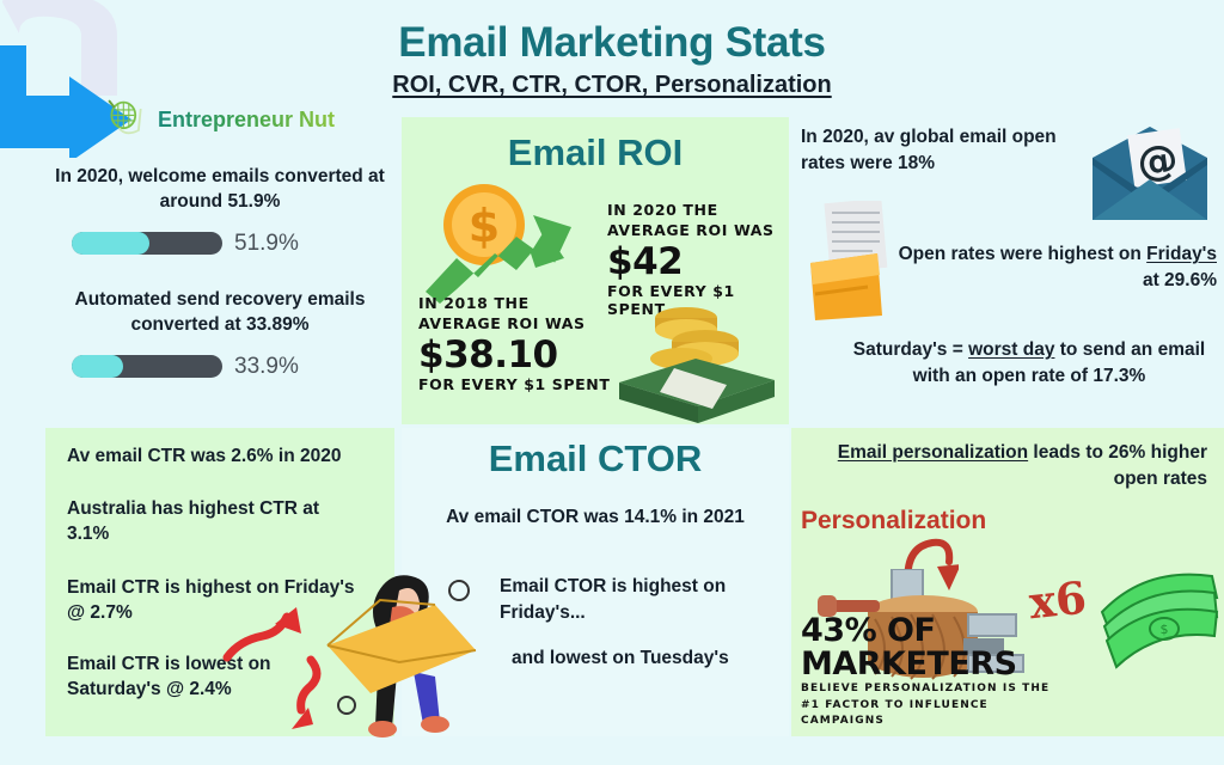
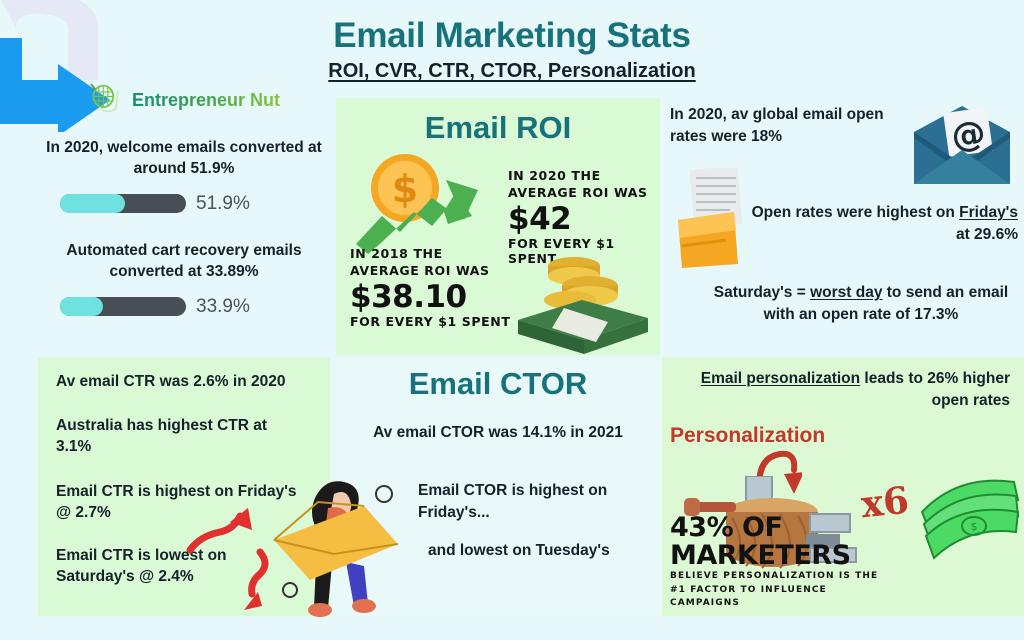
  Email Marketing Stats
  ROI, CVR, CTR, CTOR, Personalization
  Entrepreneur Nut
  In 2020, welcome emails converted at around 51.9%
  51.9%
- Automated send recovery emails converted at 33.89%
+ Automated cart recovery emails converted at 33.89%
  33.9%
  Email ROI
  $
  IN 2018 THE
  AVERAGE ROI WAS
  $38.10
  FOR EVERY $1 SPENT
  IN 2020 THE
  AVERAGE ROI WAS
  $42
  FOR EVERY $1 SPENT
  In 2020, av global email open rates were 18%
  Open rates were highest on Friday's at 29.6%
  Saturday's = worst day to send an email with an open rate of 17.3%
  Av email CTR was 2.6% in 2020
  Australia has highest CTR at 3.1%
  Email CTR is highest on Friday's @ 2.7%
  Email CTR is lowest on Saturday's @ 2.4%
  Email CTOR
  Av email CTOR was 14.1% in 2021
  Email CTOR is highest on Friday's...
  and lowest on Tuesday's
  Email personalization leads to 26% higher open rates
  Personalization
  $
  43% OF
  MARKETERS
  BELIEVE PERSONALIZATION IS THE #1 FACTOR TO INFLUENCE CAMPAIGNS
